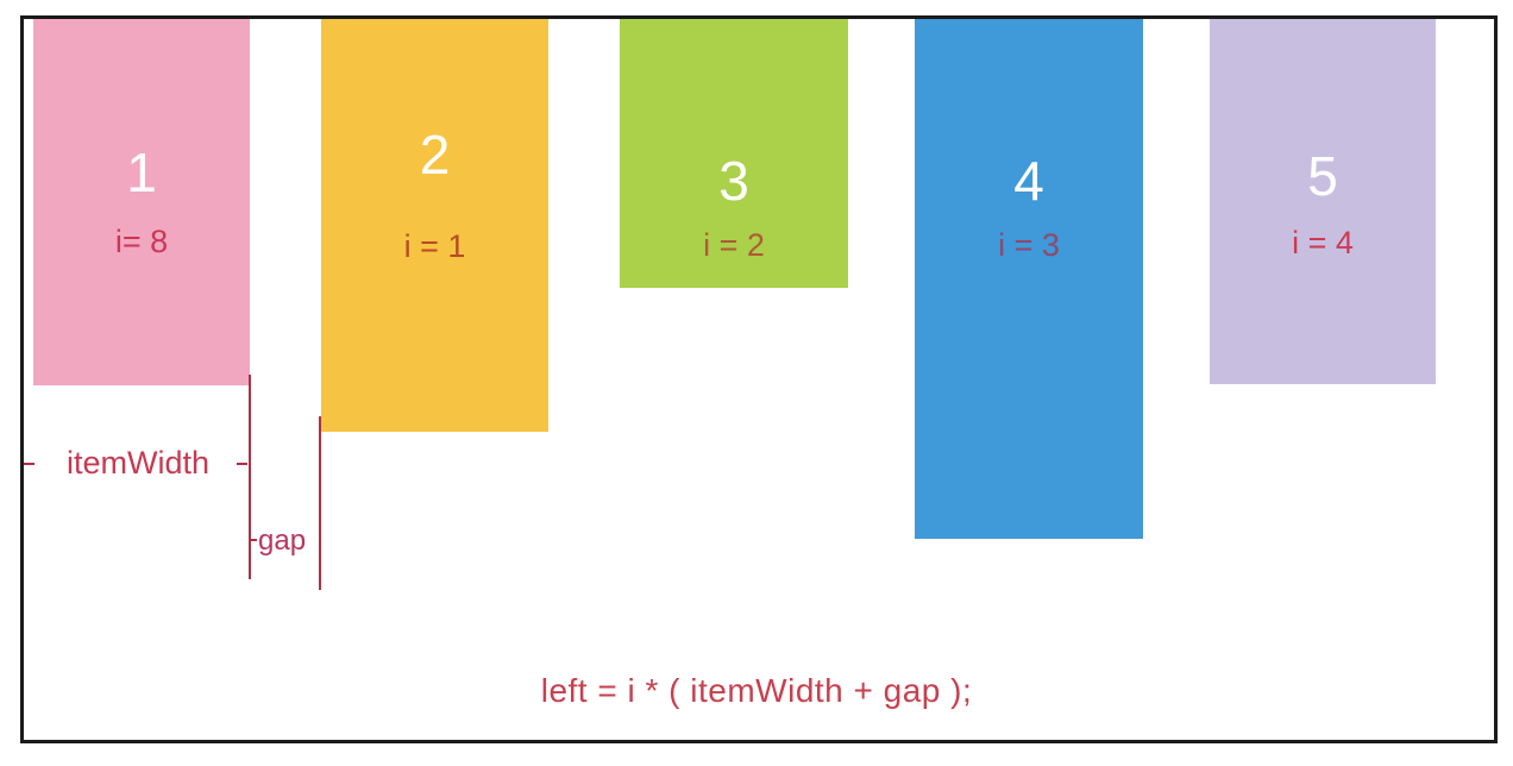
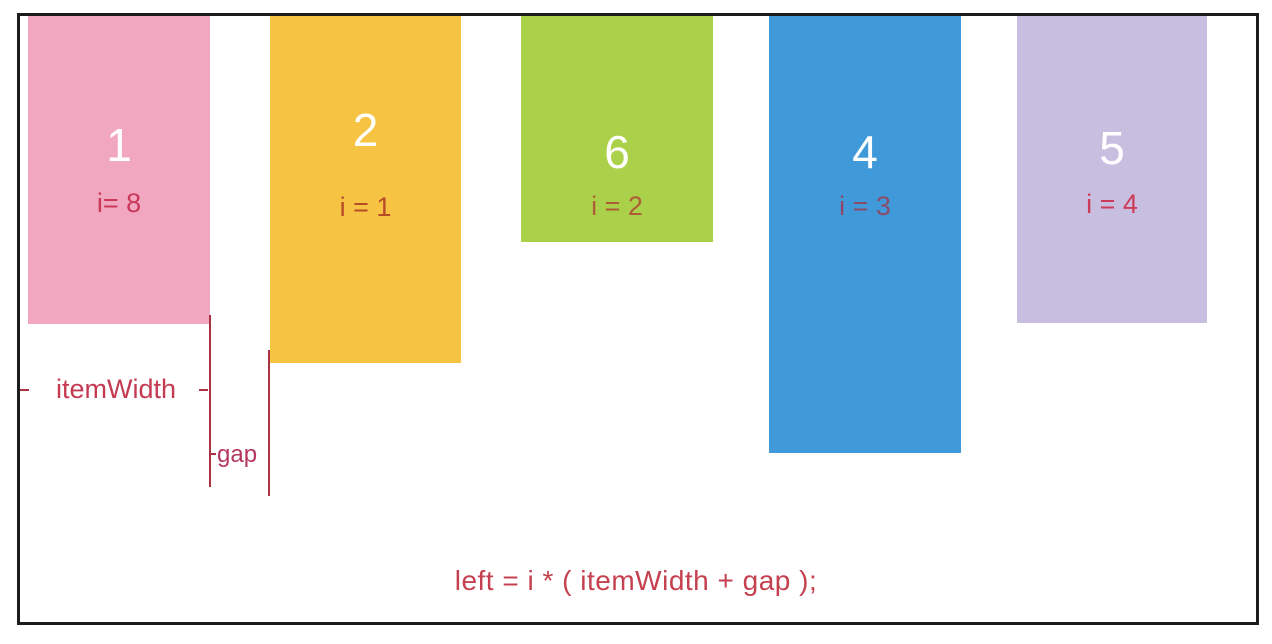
  1
  i= 8
  2
  i = 1
- 3
+ 6
  i = 2
  4
  i = 3
  5
  i = 4
  itemWidth
  gap
  left = i * ( itemWidth + gap );
